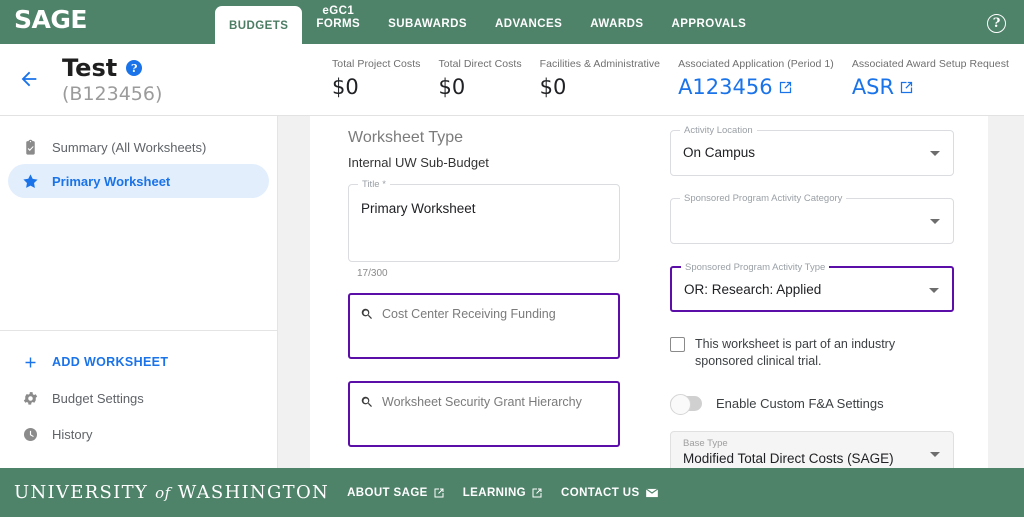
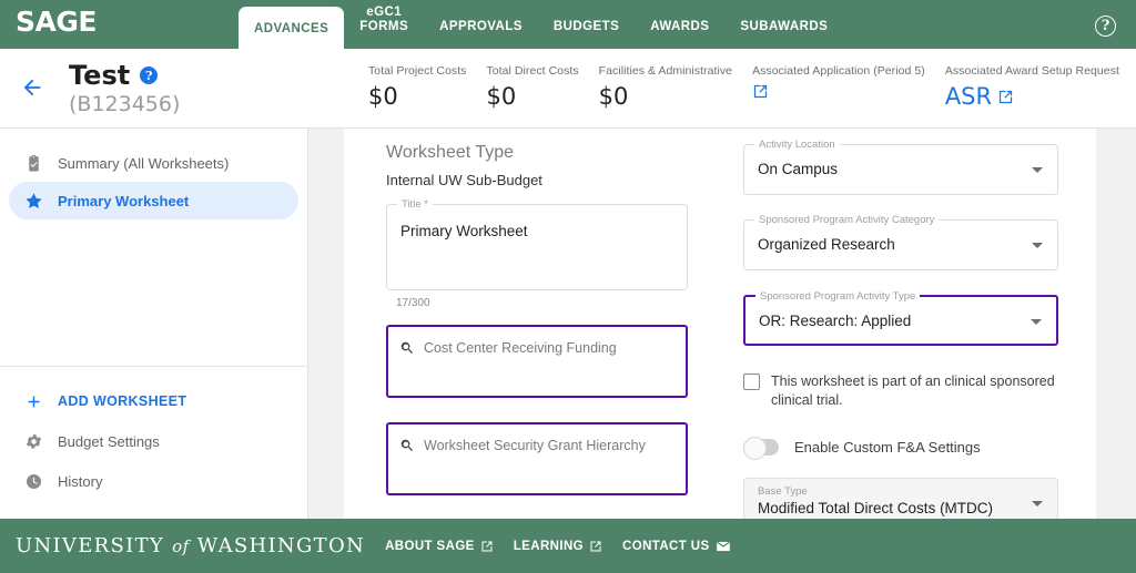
  SAGE
- BUDGETS
+ ADVANCES
  eGC1
  FORMS
- SUBAWARDS
+ APPROVALS
- ADVANCES
+ BUDGETS
  AWARDS
- APPROVALS
+ SUBAWARDS
  ?
  Test
  ?
  (B123456)
  Total Project Costs
  $0
  Total Direct Costs
  $0
  Facilities & Administrative
  $0
- Associated Application (Period 1)
+ Associated Application (Period 5)
- A123456
  Associated Award Setup Request
  ASR
  Summary (All Worksheets)
  Primary Worksheet
  ADD WORKSHEET
  Budget Settings
  History
  Worksheet Type
  Internal UW Sub-Budget
  Title *
  Primary Worksheet
  17/300
  Cost Center Receiving Funding
  Worksheet Security Grant Hierarchy
  Activity Location
  On Campus
  Sponsored Program Activity Category
+ Organized Research
  Sponsored Program Activity Type
  OR: Research: Applied
- This worksheet is part of an industry sponsored clinical trial.
+ This worksheet is part of an clinical sponsored clinical trial.
  Enable Custom F&A Settings
  Base Type
- Modified Total Direct Costs (SAGE)
+ Modified Total Direct Costs (MTDC)
  UNIVERSITY of WASHINGTON
  ABOUT SAGE
  LEARNING
  CONTACT US
